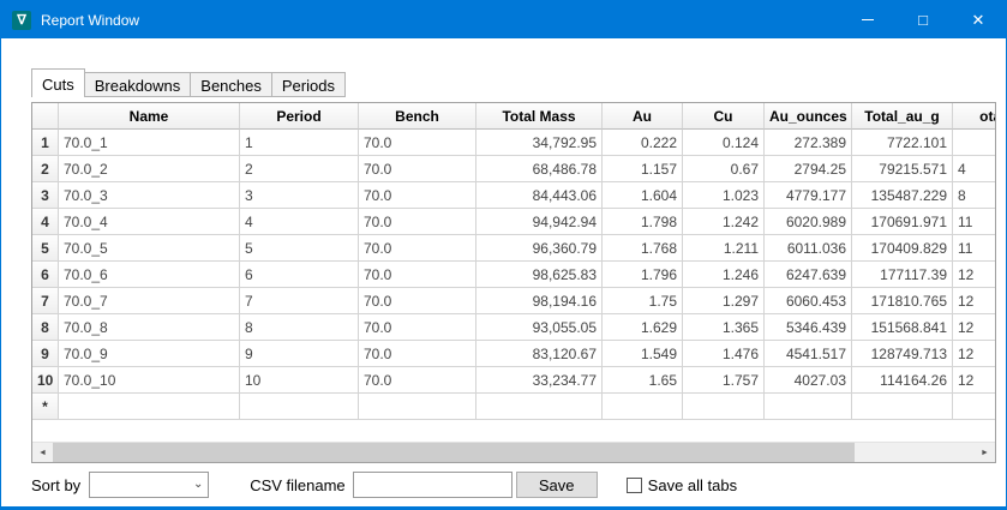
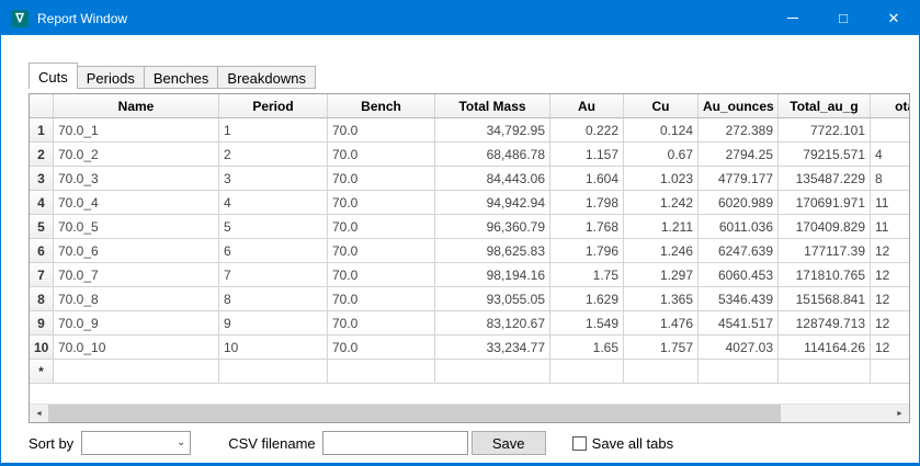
  ∇
  Report Window
  □
  ✕
  Cuts
- Breakdowns
+ Periods
  Benches
- Periods
+ Breakdowns
  	Name	Period	Bench	Total Mass	Au	Cu	Au_ounces	Total_au_g	ot
  1	70.0_1	1	70.0	34,792.95	0.222	0.124	272.389	7722.101
  2	70.0_2	2	70.0	68,486.78	1.157	0.67	2794.25	79215.571	4
  3	70.0_3	3	70.0	84,443.06	1.604	1.023	4779.177	135487.229	8
  4	70.0_4	4	70.0	94,942.94	1.798	1.242	6020.989	170691.971	11
  5	70.0_5	5	70.0	96,360.79	1.768	1.211	6011.036	170409.829	11
  6	70.0_6	6	70.0	98,625.83	1.796	1.246	6247.639	177117.39	12
  7	70.0_7	7	70.0	98,194.16	1.75	1.297	6060.453	171810.765	12
  8	70.0_8	8	70.0	93,055.05	1.629	1.365	5346.439	151568.841	12
  9	70.0_9	9	70.0	83,120.67	1.549	1.476	4541.517	128749.713	12
  10	70.0_10	10	70.0	33,234.77	1.65	1.757	4027.03	114164.26	12
  *
  Sort by
  ⌄
  CSV filename
  Save
  Save all tabs
